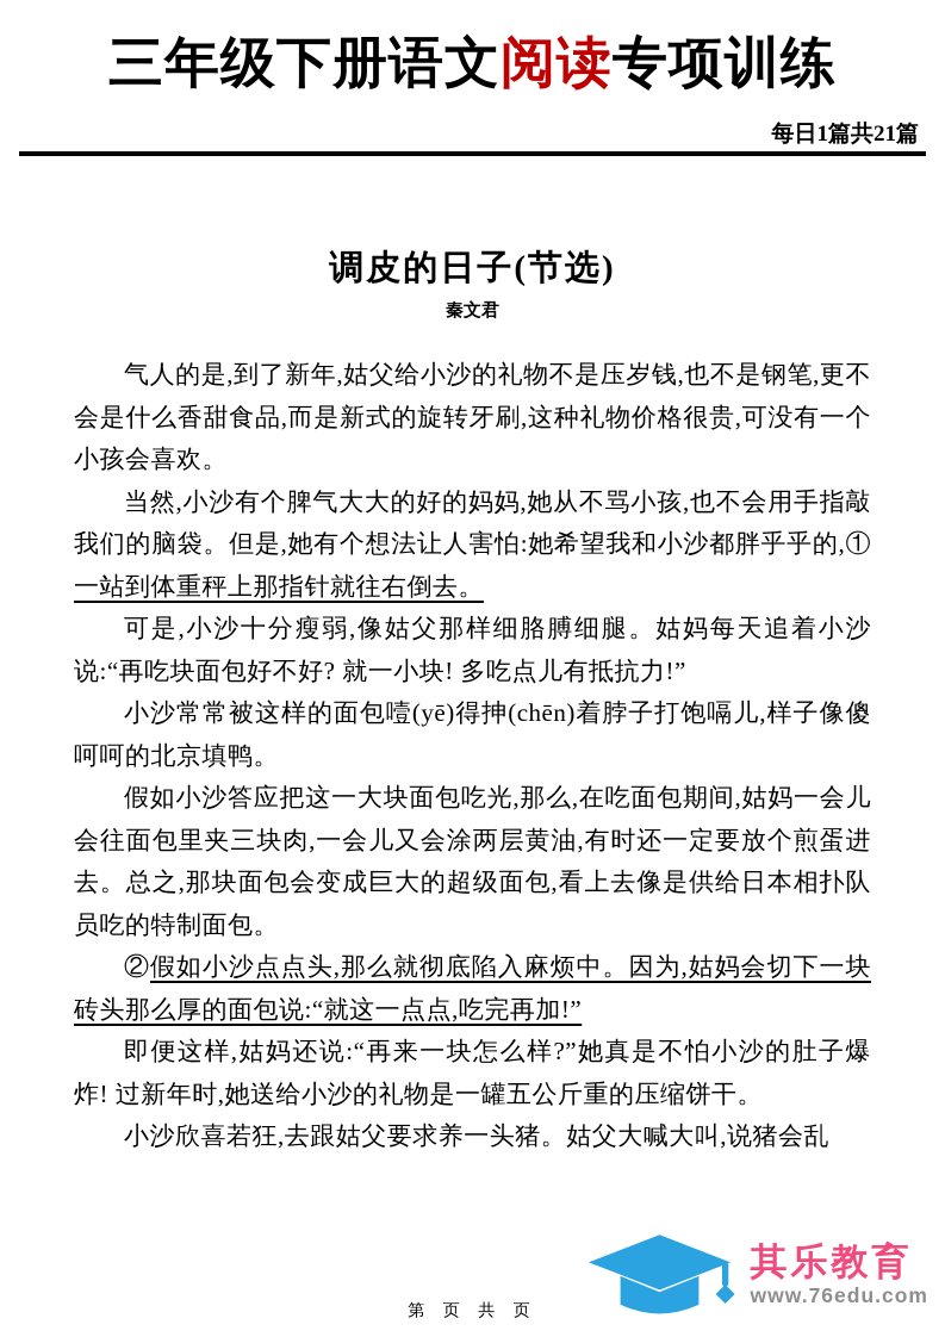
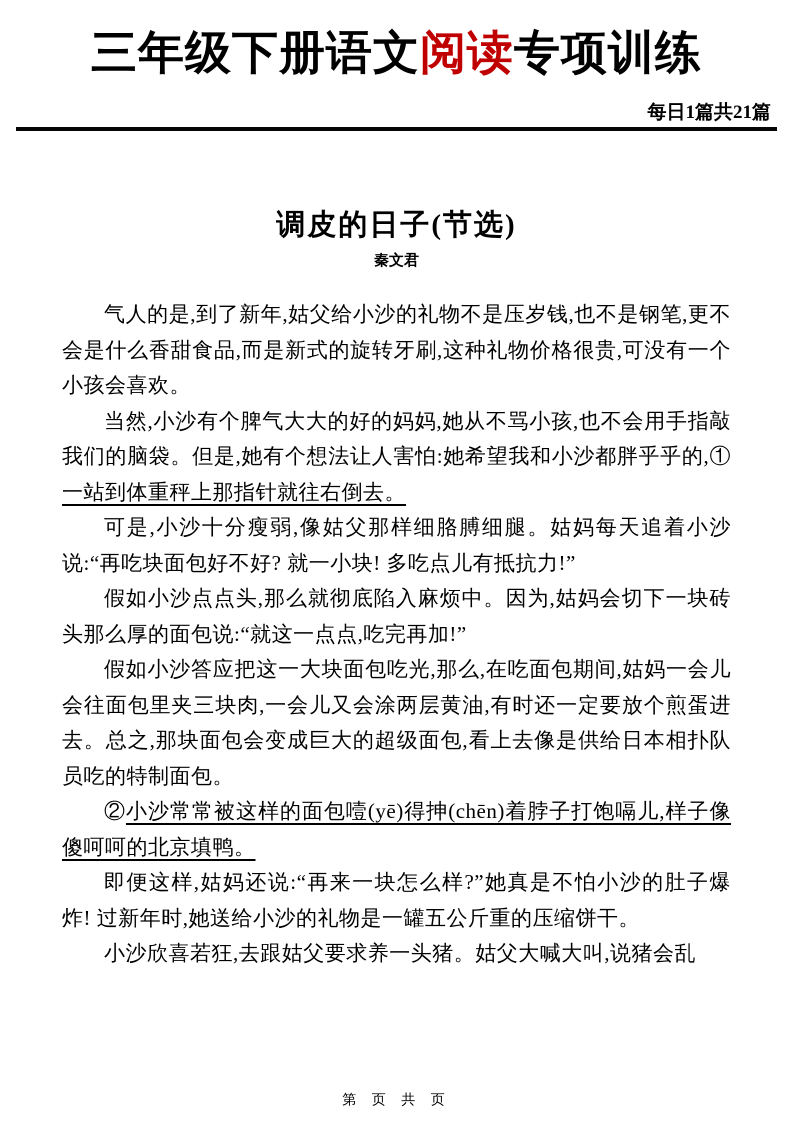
  三年级下册语文阅读专项训练
  每日1篇共21篇
  调皮的日子(节选)
  秦文君
  气人的是,到了新年,姑父给小沙的礼物不是压岁钱,也不是钢笔,更不会是什么香甜食品,而是新式的旋转牙刷,这种礼物价格很贵,可没有一个小孩会喜欢。
  当然,小沙有个脾气大大的好的妈妈,她从不骂小孩,也不会用手指敲我们的脑袋。但是,她有个想法让人害怕:她希望我和小沙都胖乎乎的,①一站到体重秤上那指针就往右倒去。
  可是,小沙十分瘦弱,像姑父那样细胳膊细腿。姑妈每天追着小沙说:“再吃块面包好不好? 就一小块! 多吃点儿有抵抗力!”
- 小沙常常被这样的面包噎(yē)得抻(chēn)着脖子打饱嗝儿,样子像傻呵呵的北京填鸭。
+ 假如小沙点点头,那么就彻底陷入麻烦中。因为,姑妈会切下一块砖头那么厚的面包说:“就这一点点,吃完再加!”
  假如小沙答应把这一大块面包吃光,那么,在吃面包期间,姑妈一会儿会往面包里夹三块肉,一会儿又会涂两层黄油,有时还一定要放个煎蛋进去。总之,那块面包会变成巨大的超级面包,看上去像是供给日本相扑队员吃的特制面包。
- ②假如小沙点点头,那么就彻底陷入麻烦中。因为,姑妈会切下一块砖头那么厚的面包说:“就这一点点,吃完再加!”
+ ②小沙常常被这样的面包噎(yē)得抻(chēn)着脖子打饱嗝儿,样子像傻呵呵的北京填鸭。
  即便这样,姑妈还说:“再来一块怎么样?”她真是不怕小沙的肚子爆炸! 过新年时,她送给小沙的礼物是一罐五公斤重的压缩饼干。
  小沙欣喜若狂,去跟姑父要求养一头猪。姑父大喊大叫,说猪会乱
  第 页 共 页
- 其乐教育
- www.76edu.com
